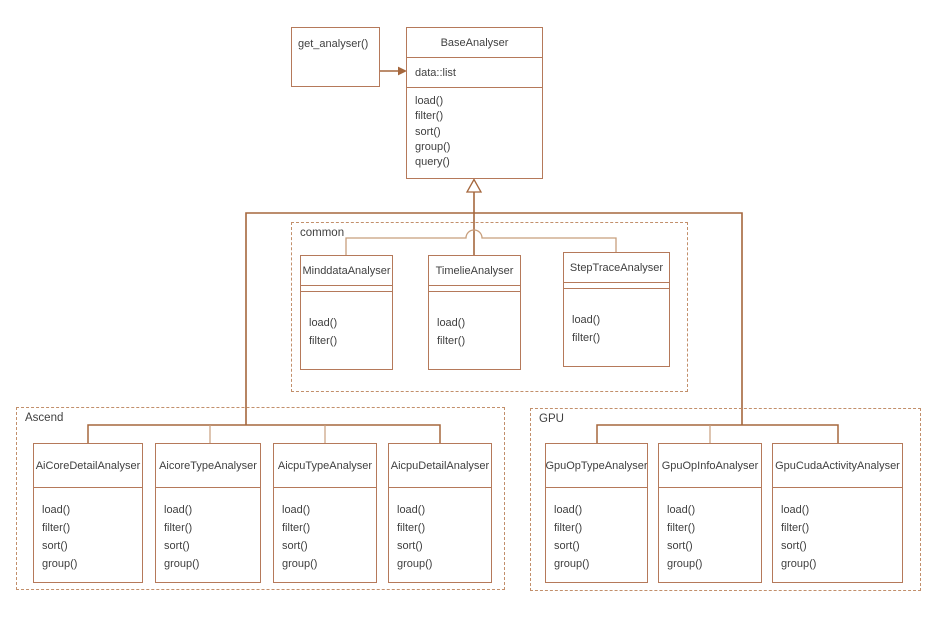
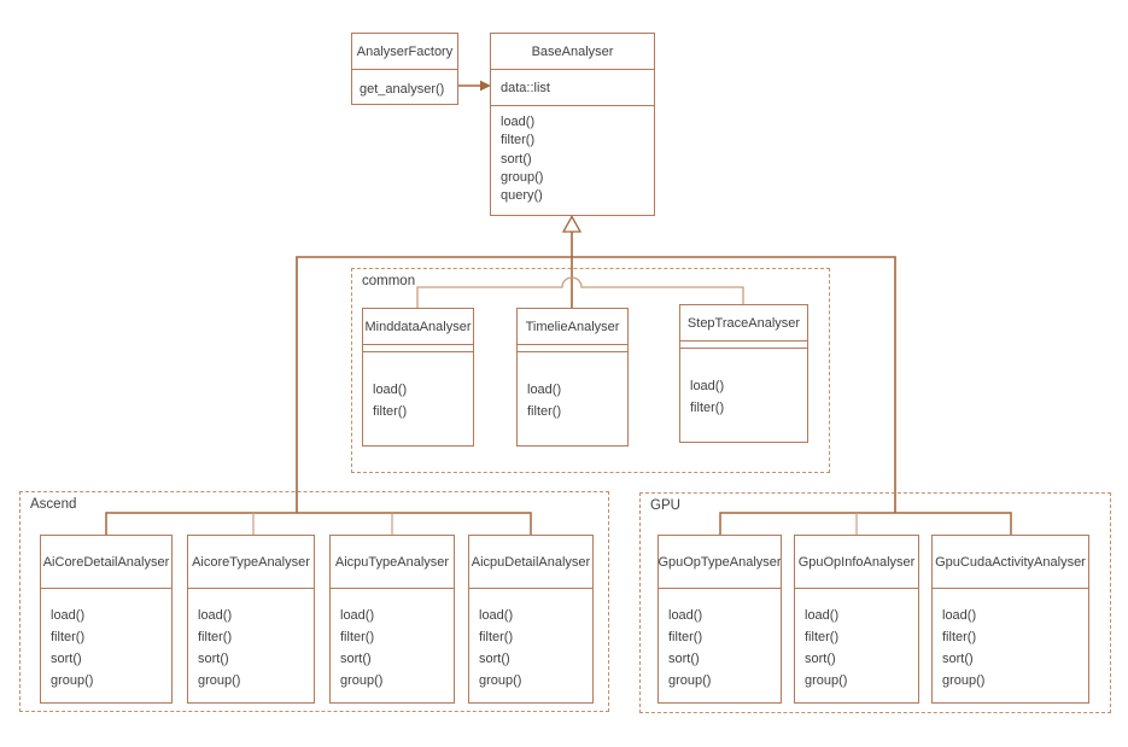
  common
  Ascend
  GPU
+ AnalyserFactory
  get_analyser()
  BaseAnalyser
  data::list
  load()
  filter()
  sort()
  group()
  query()
  MinddataAnalyser
  load()
  filter()
  TimelieAnalyser
  load()
  filter()
  StepTraceAnalyser
  load()
  filter()
  AiCoreDetailAnalyser
  load()
  filter()
  sort()
  group()
  AicoreTypeAnalyser
  load()
  filter()
  sort()
  group()
  AicpuTypeAnalyser
  load()
  filter()
  sort()
  group()
  AicpuDetailAnalyser
  load()
  filter()
  sort()
  group()
  GpuOpTypeAnalyser
  load()
  filter()
  sort()
  group()
  GpuOpInfoAnalyser
  load()
  filter()
  sort()
  group()
  GpuCudaActivityAnalyser
  load()
  filter()
  sort()
  group()
